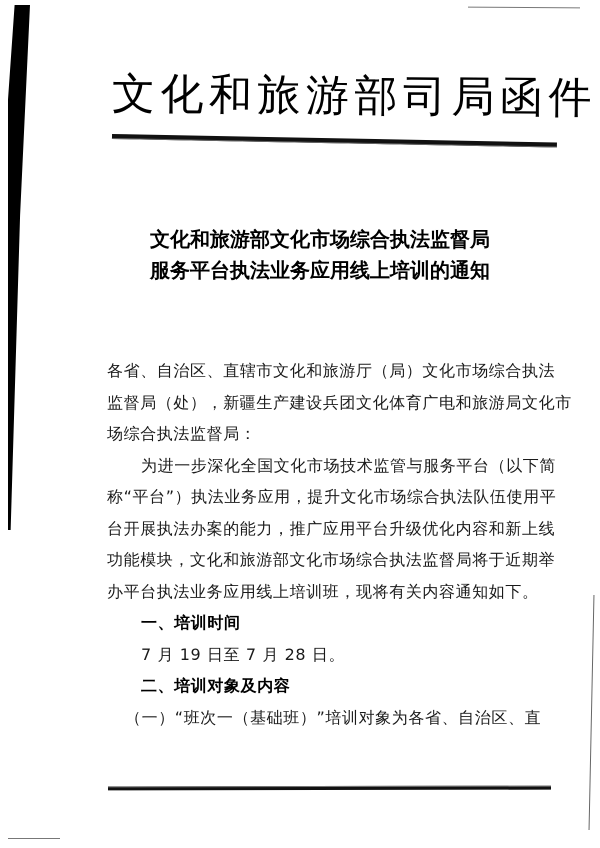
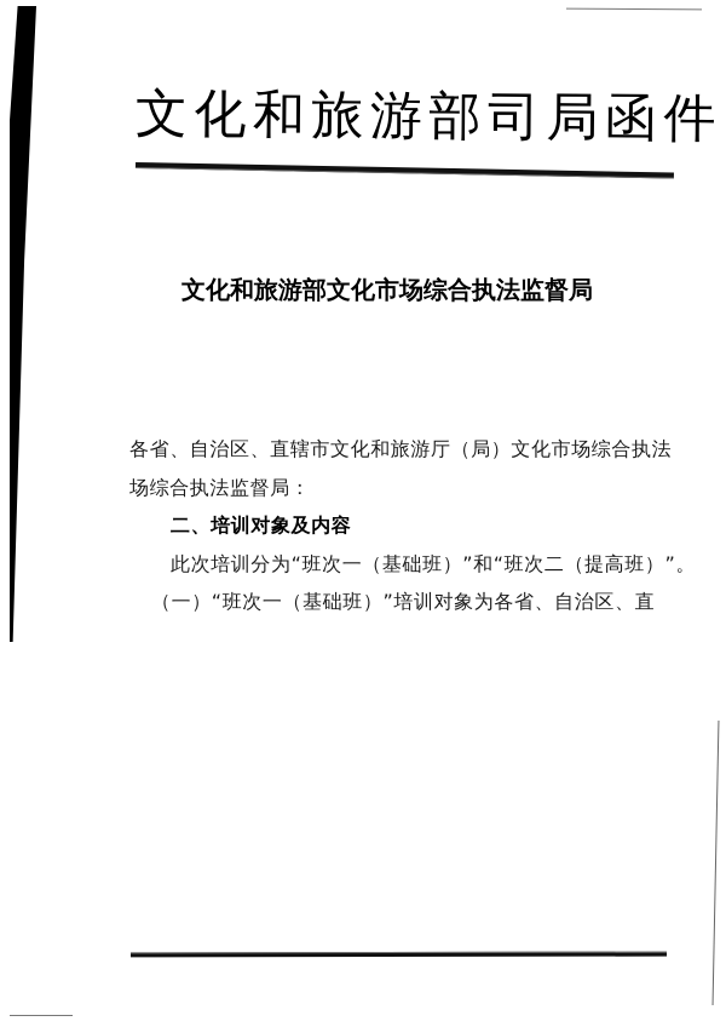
  文化和旅游部司局函件
  文化和旅游部文化市场综合执法监督局
- 服务平台执法业务应用线上培训的通知
  各省、自治区、直辖市文化和旅游厅（局）文化市场综合执法
- 监督局（处），新疆生产建设兵团文化体育广电和旅游局文化市
  场综合执法监督局：
- 为进一步深化全国文化市场技术监管与服务平台（以下简
- 称“平台”）执法业务应用，提升文化市场综合执法队伍使用平
- 台开展执法办案的能力，推广应用平台升级优化内容和新上线
- 功能模块，文化和旅游部文化市场综合执法监督局将于近期举
- 办平台执法业务应用线上培训班，现将有关内容通知如下。
- 一、培训时间
- 7 月 19 日至 7 月 28 日。
  二、培训对象及内容
+ 此次培训分为“班次一（基础班）”和“班次二（提高班）”。
  （一）“班次一（基础班）”培训对象为各省、自治区、直
